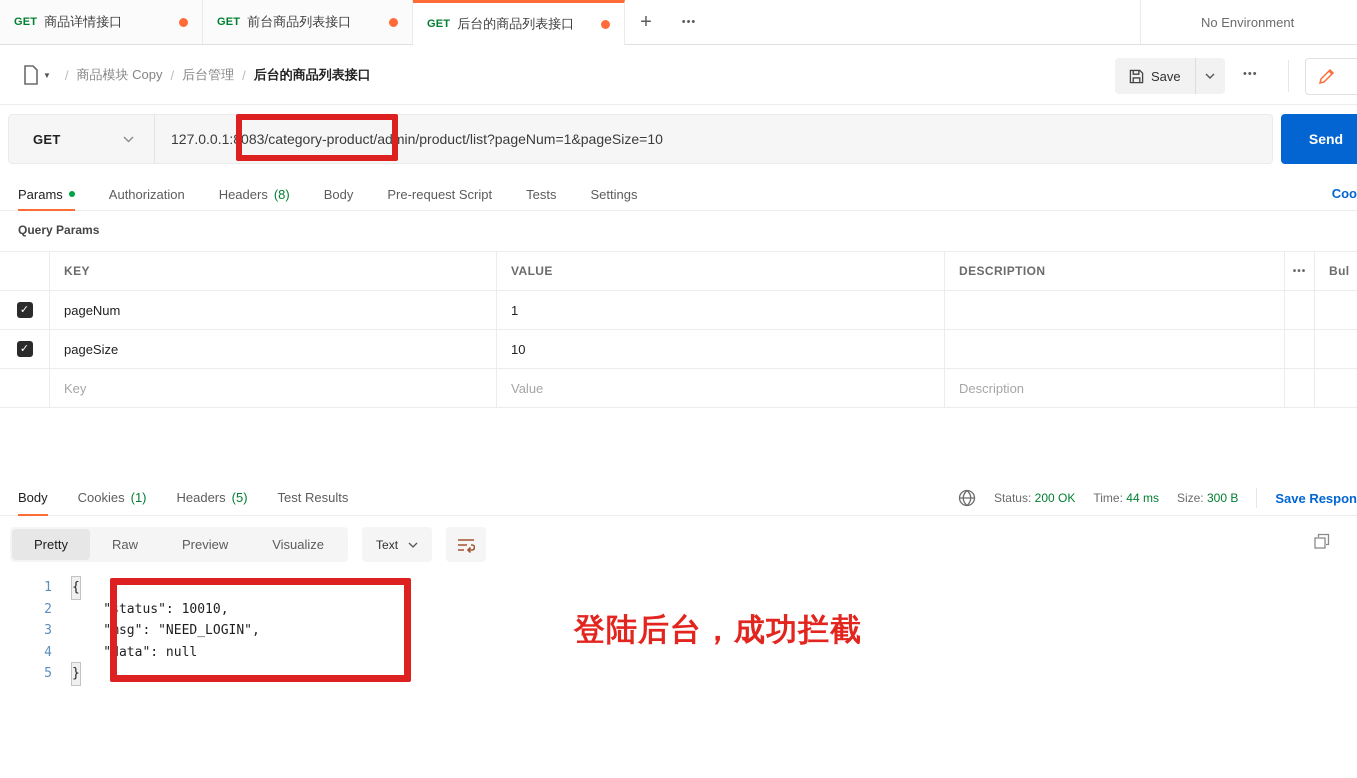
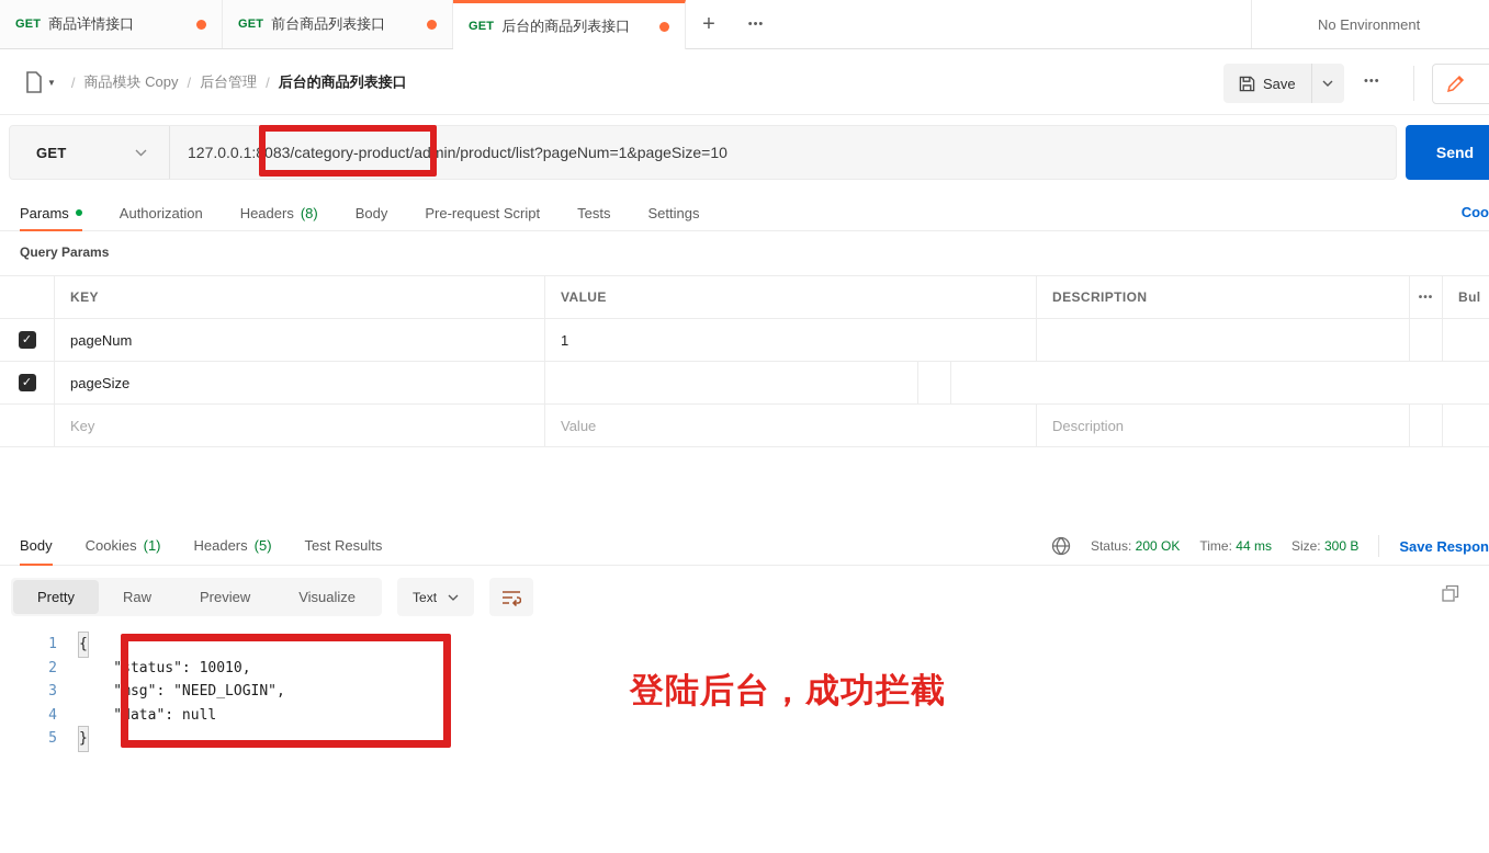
  GET
  商品详情接口
  GET
  前台商品列表接口
  GET
  后台的商品列表接口
  +
  •••
  No Environment
  ▼
  /
  商品模块 Copy
  /
  后台管理
  /
  后台的商品列表接口
  Save
  •••
  GET
  127.0.0.1:8083/category-product/admin/product/list?pageNum=1&pageSize=10
  Send
  Params
  Authorization
  Headers
  (8)
  Body
  Pre-request Script
  Tests
  Settings
  Coo
  Query Params
  KEY
  VALUE
  DESCRIPTION
  •••
  Bul
  ✓
  pageNum
  1
  ✓
  pageSize
- 10
  Key
  Value
  Description
  Body
  Cookies
  (1)
  Headers
  (5)
  Test Results
  Status: 200 OK
  Time: 44 ms
  Size: 300 B
  Save Respon
  Pretty
  Raw
  Preview
  Visualize
  Text
  1
  {
  2
  "status": 10010,
  3
  "msg": "NEED_LOGIN",
  4
  "data": null
  5
  }
  登陆后台，成功拦截
